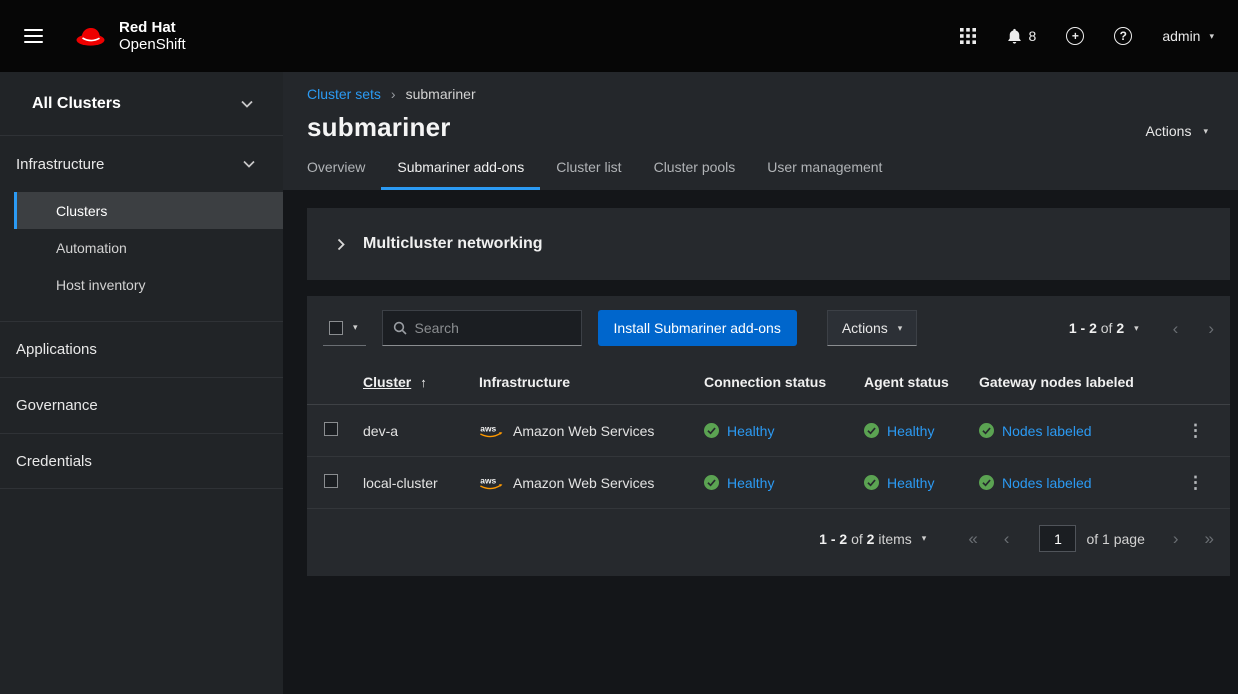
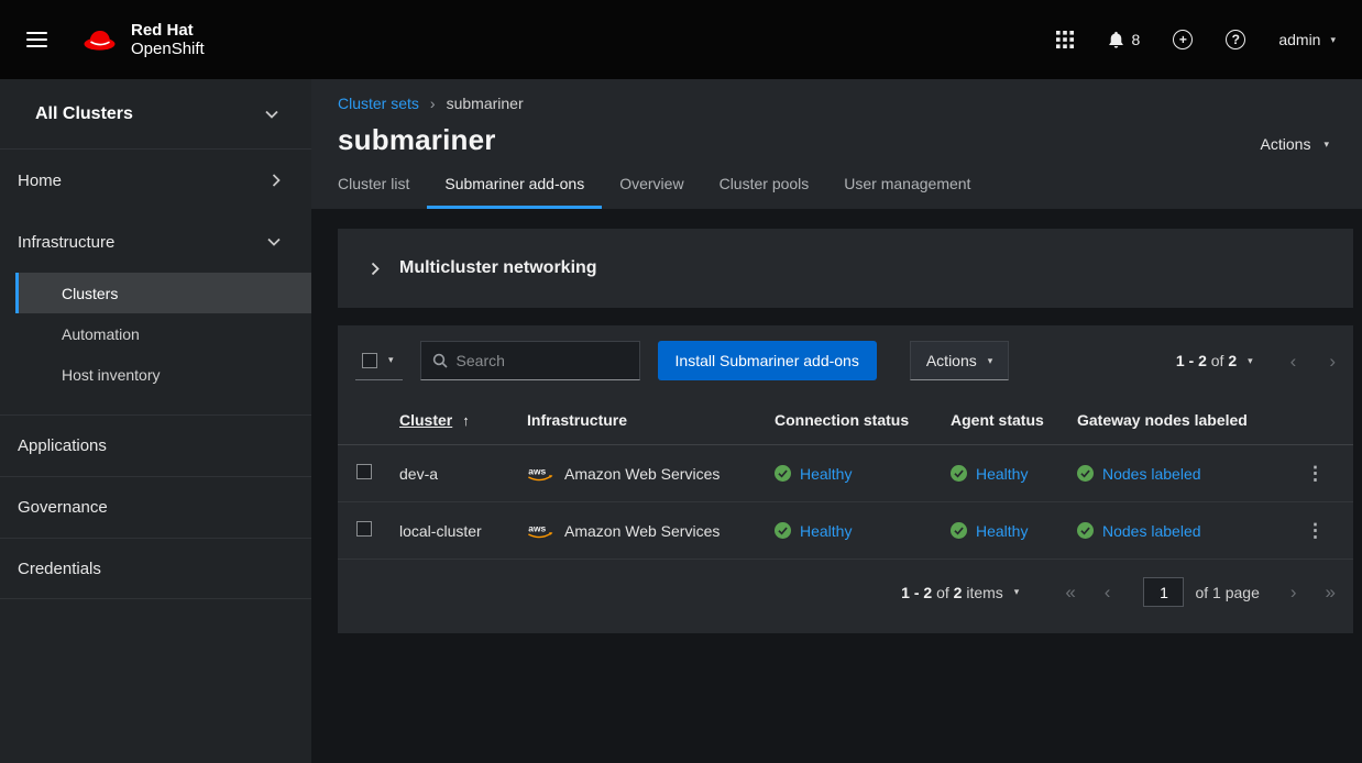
  Red Hat
  OpenShift
  8
  +
  ?
  admin
  ▾
  All Clusters
+ Home
  Infrastructure
  Clusters
  Automation
  Host inventory
  Applications
  Governance
  Credentials
  Cluster sets
  ›
  submariner
  submariner
  Actions
  ▾
- Overview
+ Cluster list
  Submariner add-ons
- Cluster list
+ Overview
  Cluster pools
  User management
  Multicluster networking
  ▾
  Search
  Install Submariner add-ons
  Actions
  ▾
  1 - 2 of 2
  ▾
  ‹
  ›
  	Cluster ↑	Infrastructure	Connection status	Agent status	Gateway nodes labeled
  	dev-a	aws Amazon Web Services	Healthy	Healthy	Nodes labeled	⋮
  	local-cluster	aws Amazon Web Services	Healthy	Healthy	Nodes labeled	⋮
  1 - 2 of 2 items
  ▾
  «
  ‹
  1
  of 1 page
  ›
  »
